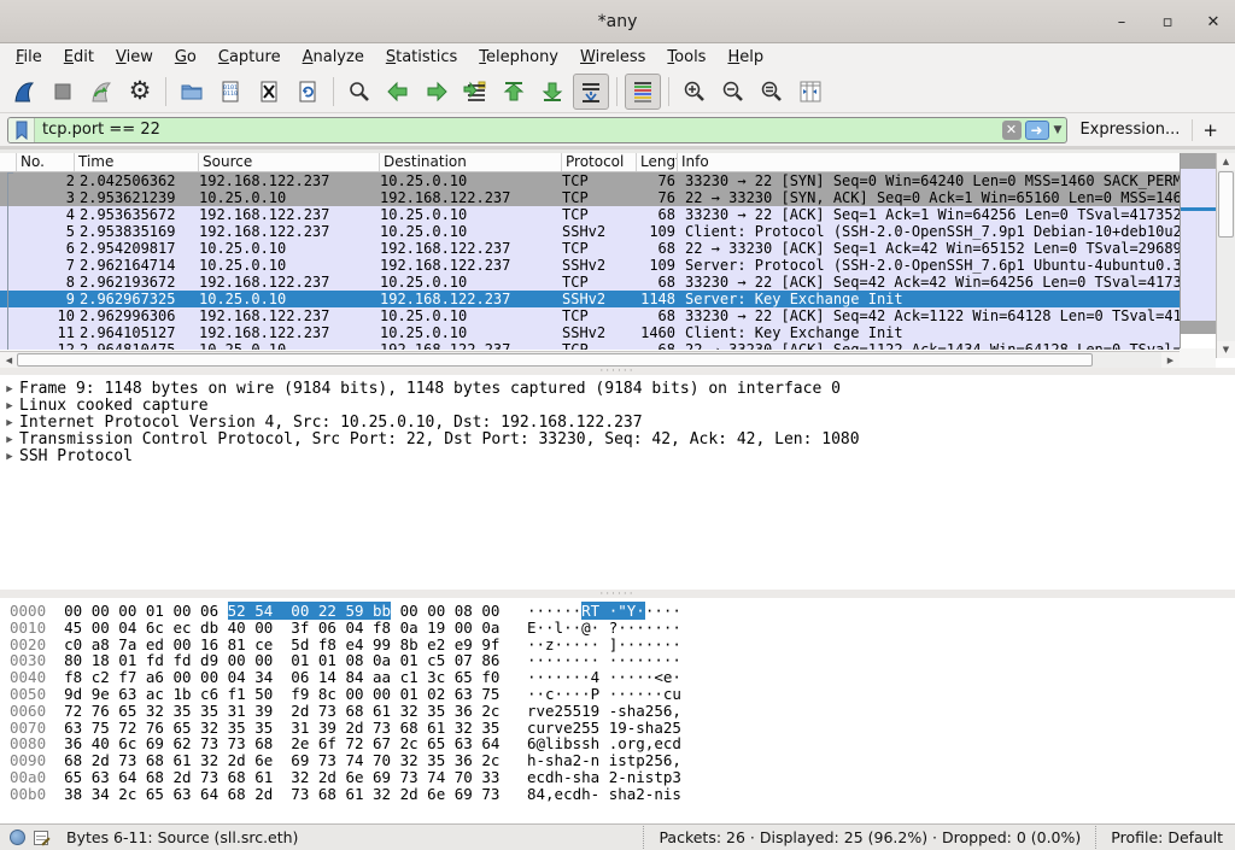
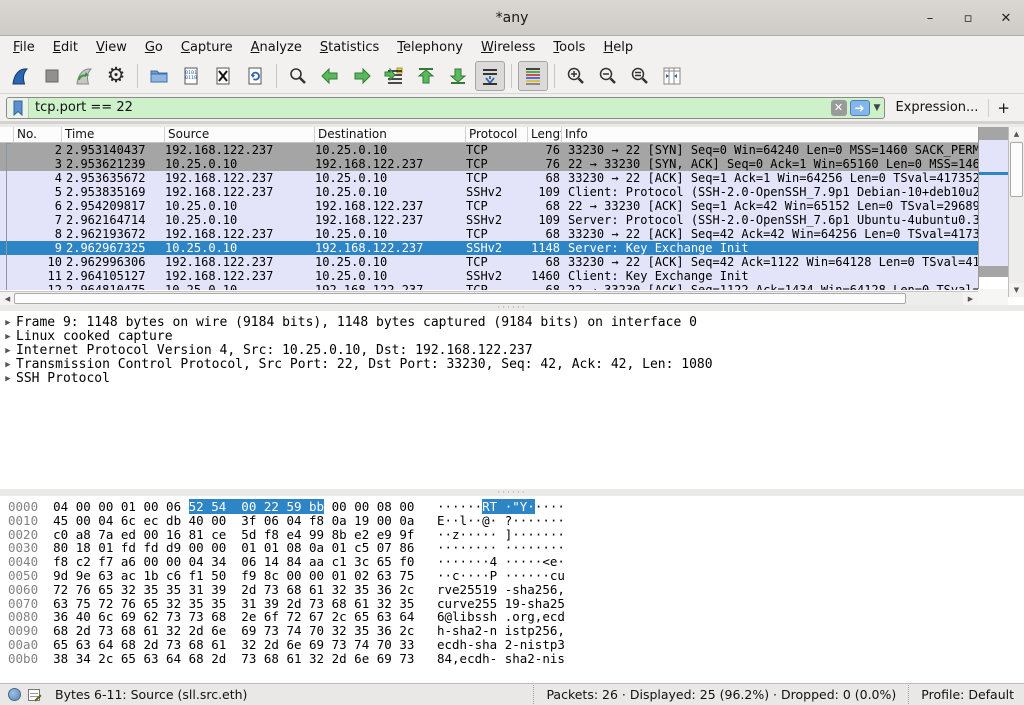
  *any
  –
  ▫
  ✕
  File
  Edit
  View
  Go
  Capture
  Analyze
  Statistics
  Telephony
  Wireless
  Tools
  Help
  ⚙
  tcp.port == 22
  ✕
  ➜
  ▼
  Expression...
  +
  No.
  Time
  Source
  Destination
  Protocol
  Info
  2
- 2.042506362
+ 2.953140437
  192.168.122.237
  10.25.0.10
  TCP
  76
  33230 → 22 [SYN] Seq=0 Win=64240 Len=0 MSS=1460 SACK_PERM
  3
  2.953621239
  10.25.0.10
  192.168.122.237
  TCP
  76
  22 → 33230 [SYN, ACK] Seq=0 Ack=1 Win=65160 Len=0 MSS=146
  4
  2.953635672
  192.168.122.237
  10.25.0.10
  TCP
  68
  33230 → 22 [ACK] Seq=1 Ack=1 Win=64256 Len=0 TSval=417352
  5
  2.953835169
  192.168.122.237
  10.25.0.10
  SSHv2
  109
  Client: Protocol (SSH-2.0-OpenSSH_7.9p1 Debian-10+deb10u2
  6
  2.954209817
  10.25.0.10
  192.168.122.237
  TCP
  68
  22 → 33230 [ACK] Seq=1 Ack=42 Win=65152 Len=0 TSval=29689
  7
  2.962164714
  10.25.0.10
  192.168.122.237
  SSHv2
  109
  Server: Protocol (SSH-2.0-OpenSSH_7.6p1 Ubuntu-4ubuntu0.3
  8
  2.962193672
  192.168.122.237
  10.25.0.10
  TCP
  68
  33230 → 22 [ACK] Seq=42 Ack=42 Win=64256 Len=0 TSval=4173
  9
  2.962967325
  10.25.0.10
  192.168.122.237
  SSHv2
  1148
  Server: Key Exchange Init
  10
  2.962996306
  192.168.122.237
  10.25.0.10
  TCP
  68
  33230 → 22 [ACK] Seq=42 Ack=1122 Win=64128 Len=0 TSval=41
  11
  2.964105127
  192.168.122.237
  10.25.0.10
  SSHv2
  1460
  Client: Key Exchange Init
  ▲
  ▼
  ◀
  ▶
  ······
  ▶
  Frame 9: 1148 bytes on wire (9184 bits), 1148 bytes captured (9184 bits) on interface 0
  ▶
  Linux cooked capture
  ▶
  Internet Protocol Version 4, Src: 10.25.0.10, Dst: 192.168.122.237
  ▶
  Transmission Control Protocol, Src Port: 22, Dst Port: 33230, Seq: 42, Ack: 42, Len: 1080
  ▶
  SSH Protocol
  ······
- 0000 00 00 00 01 00 06 52 54 00 22 59 bb 00 00 08 00 ······RT ·"Y·····
+ 0000 04 00 00 01 00 06 52 54 00 22 59 bb 00 00 08 00 ······RT ·"Y·····
  0010 45 00 04 6c ec db 40 00 3f 06 04 f8 0a 19 00 0a E··l··@· ?·······
  0020 c0 a8 7a ed 00 16 81 ce 5d f8 e4 99 8b e2 e9 9f ··z····· ]·······
  0030 80 18 01 fd fd d9 00 00 01 01 08 0a 01 c5 07 86 ········ ········
  0040 f8 c2 f7 a6 00 00 04 34 06 14 84 aa c1 3c 65 f0 ·······4 ·····<e·
  0050 9d 9e 63 ac 1b c6 f1 50 f9 8c 00 00 01 02 63 75 ··c····P ······cu
  0060 72 76 65 32 35 35 31 39 2d 73 68 61 32 35 36 2c rve25519 -sha256,
  0070 63 75 72 76 65 32 35 35 31 39 2d 73 68 61 32 35 curve255 19-sha25
  0080 36 40 6c 69 62 73 73 68 2e 6f 72 67 2c 65 63 64 6@libssh .org,ecd
  0090 68 2d 73 68 61 32 2d 6e 69 73 74 70 32 35 36 2c h-sha2-n istp256,
  00a0 65 63 64 68 2d 73 68 61 32 2d 6e 69 73 74 70 33 ecdh-sha 2-nistp3
  00b0 38 34 2c 65 63 64 68 2d 73 68 61 32 2d 6e 69 73 84,ecdh- sha2-nis
  Bytes 6-11: Source (sll.src.eth)
  Packets: 26 · Displayed: 25 (96.2%) · Dropped: 0 (0.0%)
  Profile: Default
